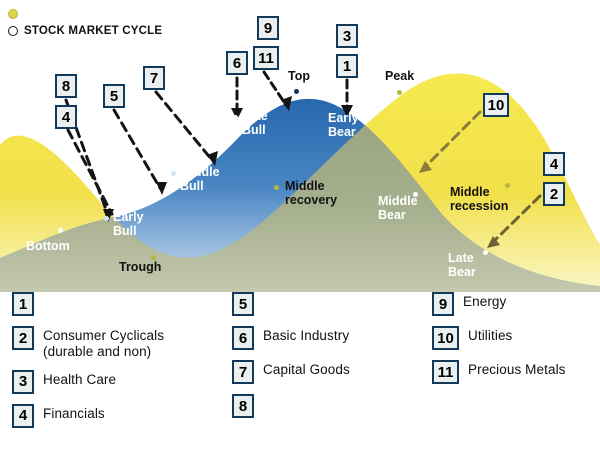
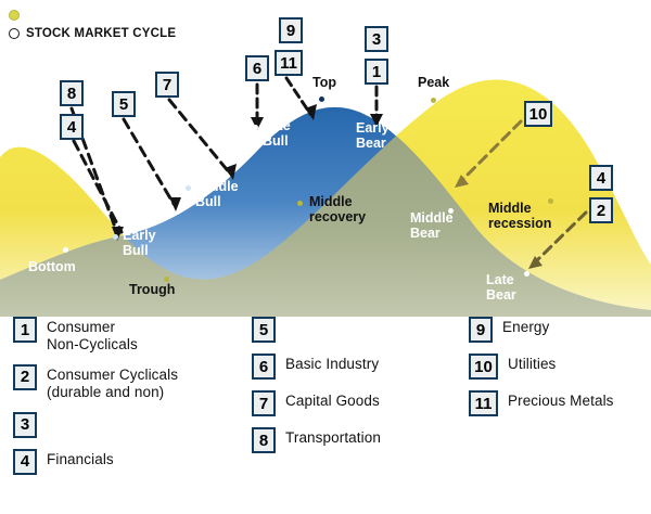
  STOCK MARKET CYCLE
  8
  4
  5
  7
  6
  9
  11
  3
  1
  10
  4
  2
  Bottom
  Early
  Bull
  Middle
  Bull
  Late
  Bull
  Top
  Early
  Bear
  Middle
  Bear
  Late
  Bear
  Trough
  Middle
  recovery
  Peak
  Middle
  recession
  1
+ Consumer
+ Non-Cyclicals
  2
  Consumer Cyclicals
  (durable and non)
  3
- Health Care
  4
  Financials
  5
  6
  Basic Industry
  7
  Capital Goods
  8
+ Transportation
  9
  Energy
  10
  Utilities
  11
  Precious Metals
